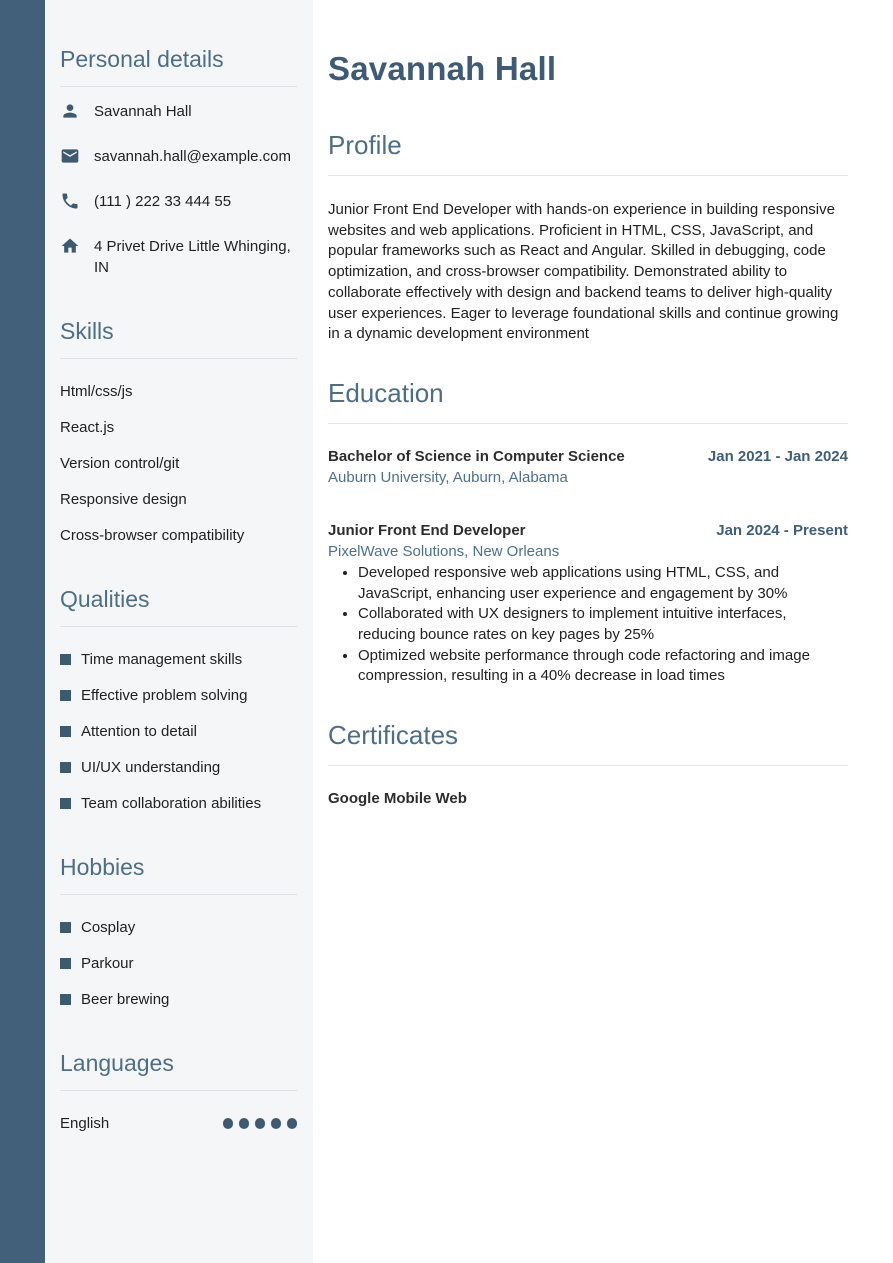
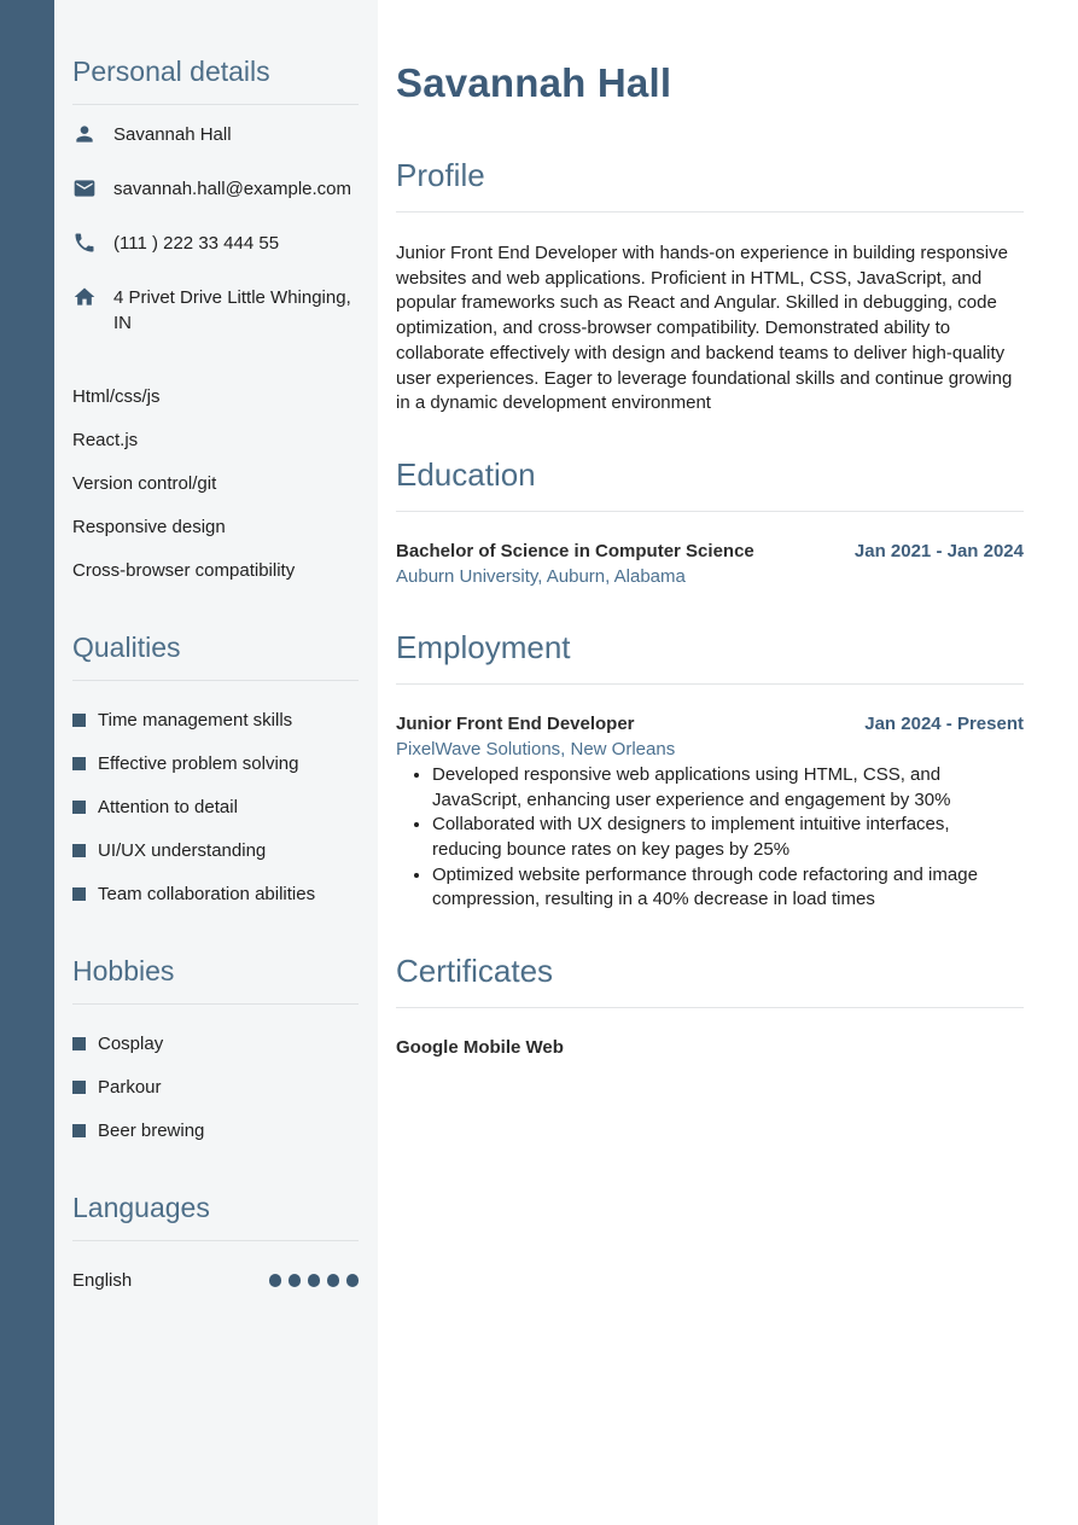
  Personal details
  Savannah Hall
  savannah.hall@example.com
  (111 ) 222 33 444 55
  4 Privet Drive Little Whinging, IN
- Skills
  Html/css/js
  React.js
  Version control/git
  Responsive design
  Cross-browser compatibility
  Qualities
  Time management skills
  Effective problem solving
  Attention to detail
  UI/UX understanding
  Team collaboration abilities
  Hobbies
  Cosplay
  Parkour
  Beer brewing
  Languages
  English
  Savannah Hall
  Profile
  Junior Front End Developer with hands-on experience in building responsive websites and web applications. Proficient in HTML, CSS, JavaScript, and popular frameworks such as React and Angular. Skilled in debugging, code optimization, and cross-browser compatibility. Demonstrated ability to collaborate effectively with design and backend teams to deliver high-quality user experiences. Eager to leverage foundational skills and continue growing in a dynamic development environment
  Education
  Bachelor of Science in Computer Science
  Auburn University, Auburn, Alabama
  Jan 2021 - Jan 2024
+ Employment
  Junior Front End Developer
  PixelWave Solutions, New Orleans
  Jan 2024 - Present
  Developed responsive web applications using HTML, CSS, and JavaScript, enhancing user experience and engagement by 30%
  Collaborated with UX designers to implement intuitive interfaces, reducing bounce rates on key pages by 25%
  Optimized website performance through code refactoring and image compression, resulting in a 40% decrease in load times
  Certificates
  Google Mobile Web
